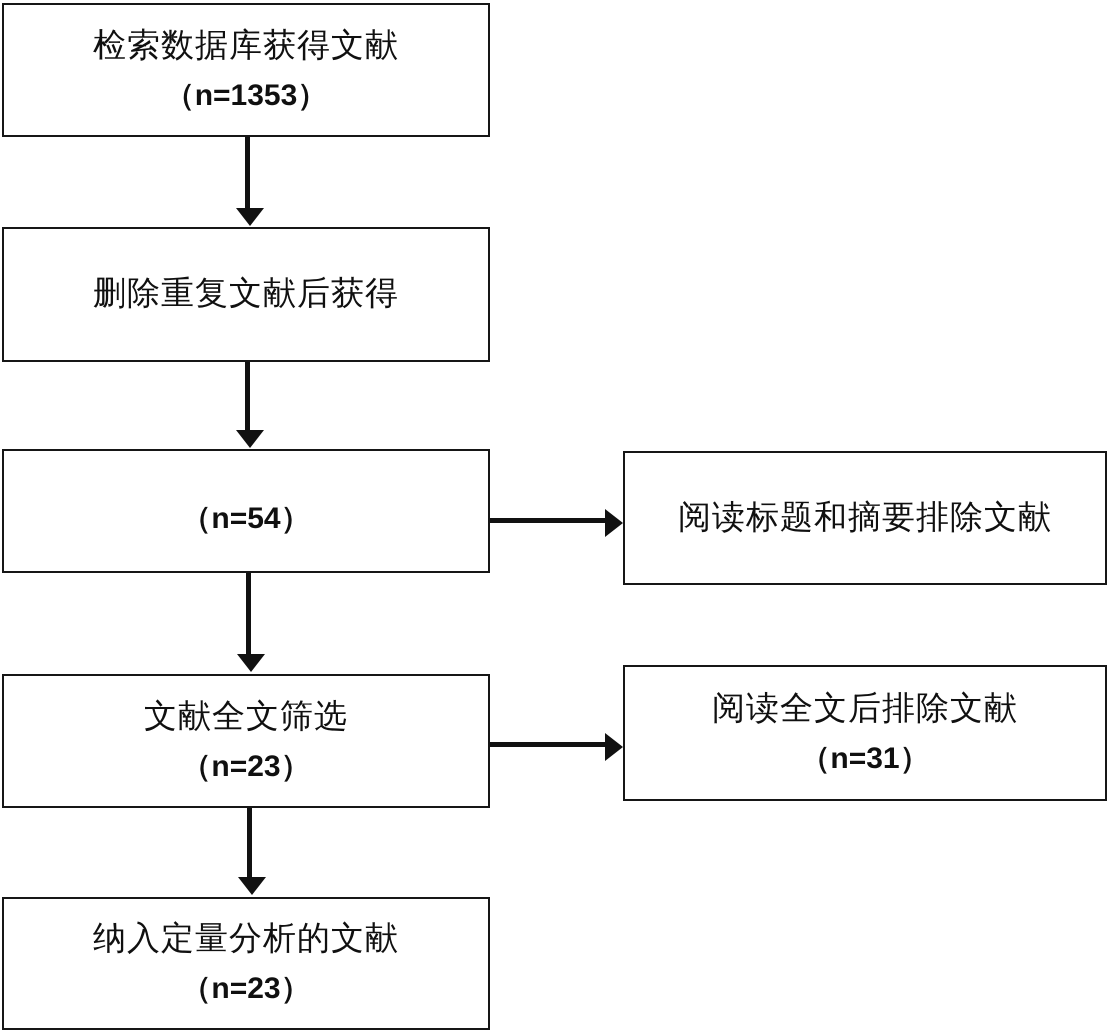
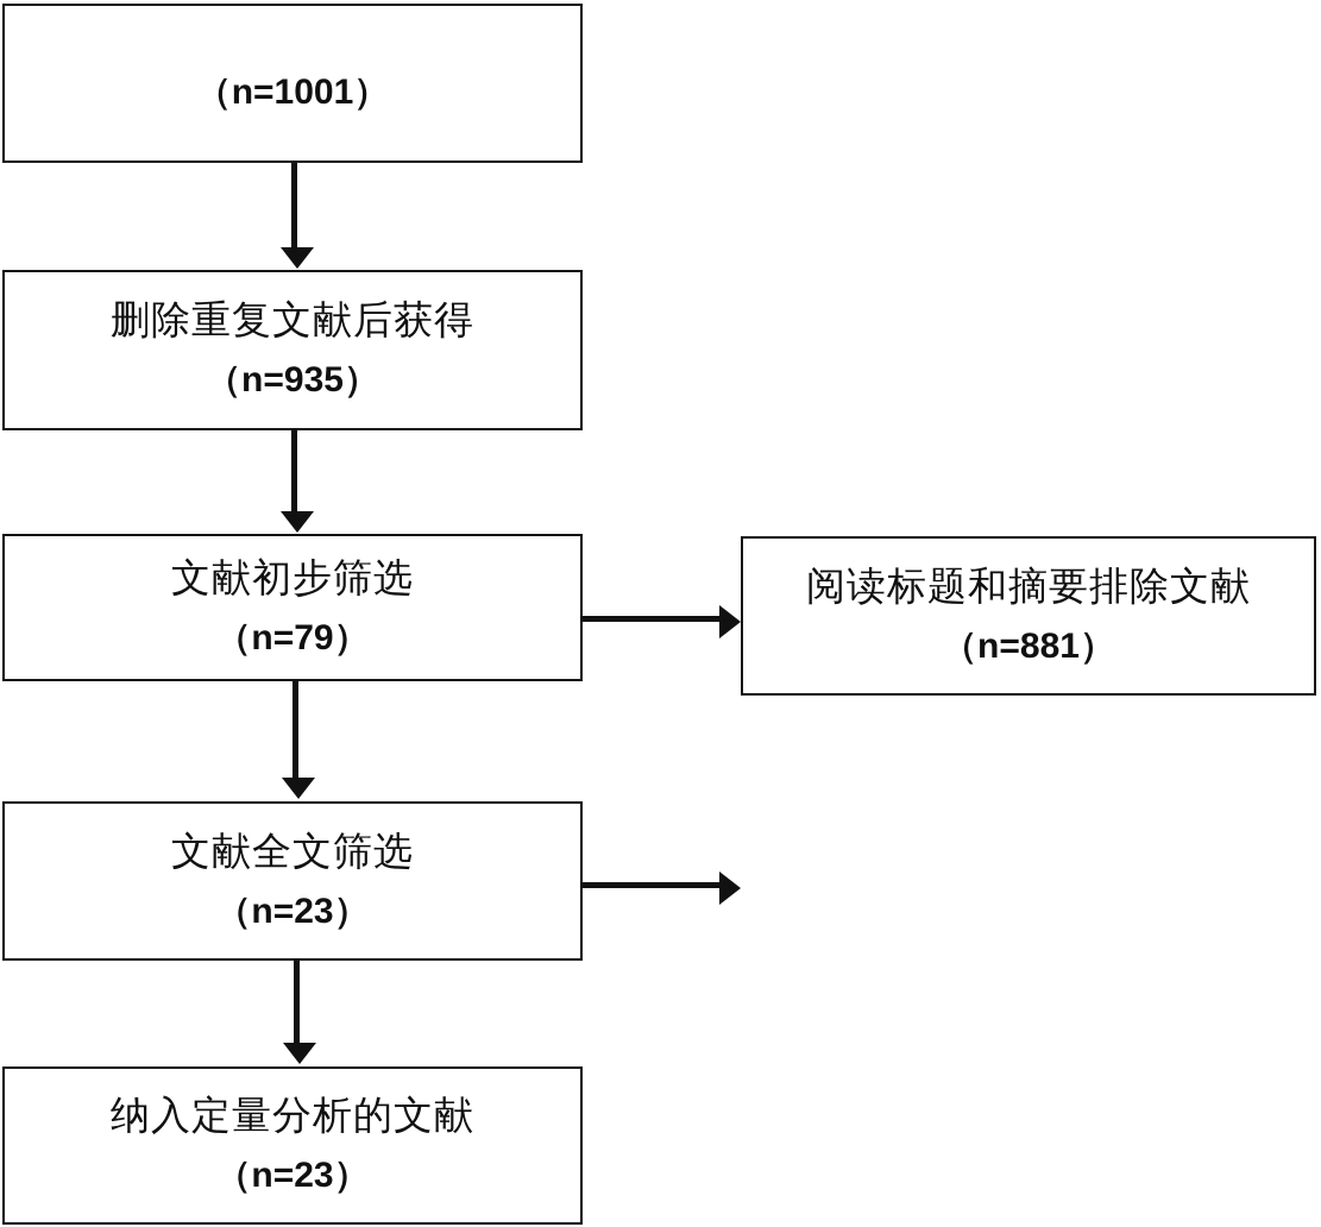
- 检索数据库获得文献
- （n=1353）
+ （n=1001）
  删除重复文献后获得
+ （n=935）
+ 文献初步筛选
- （n=54）
+ （n=79）
  阅读标题和摘要排除文献
+ （n=881）
  文献全文筛选
  （n=23）
- 阅读全文后排除文献
- （n=31）
  纳入定量分析的文献
  （n=23）
